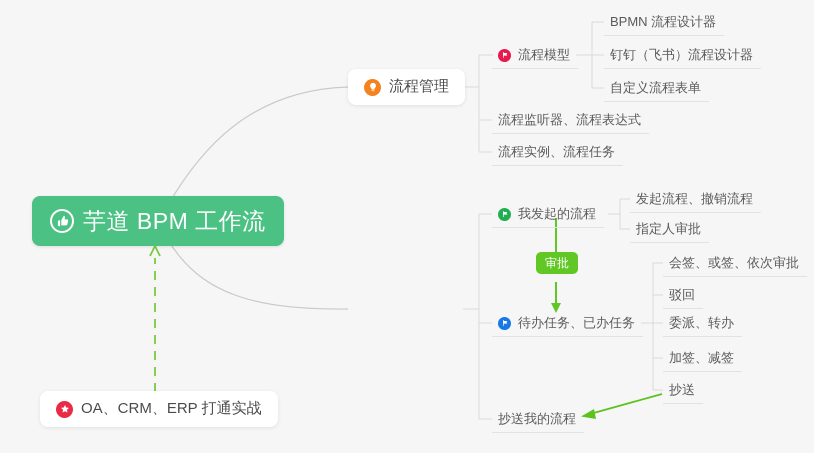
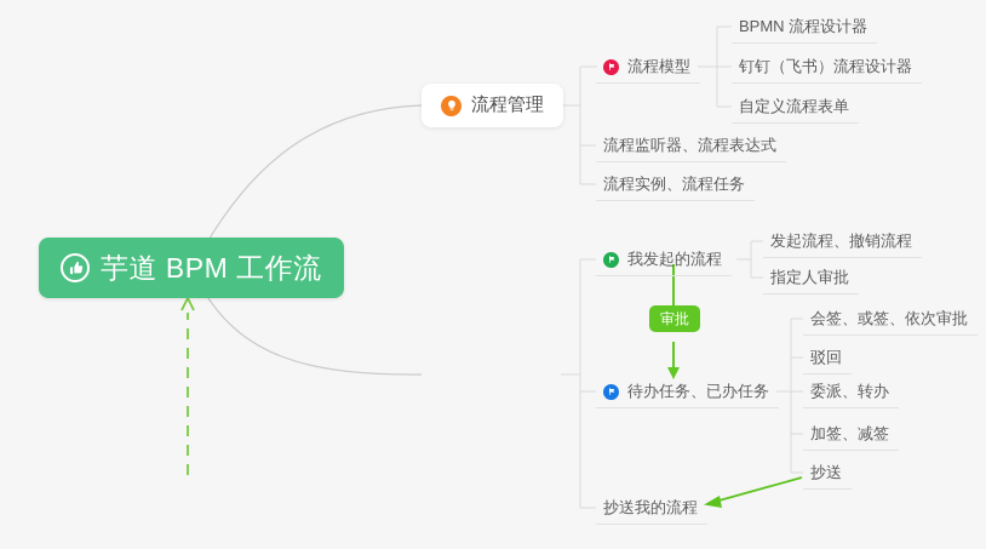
  芋道 BPM 工作流
  流程管理
  流程模型
  BPMN 流程设计器
  钉钉（飞书）流程设计器
  自定义流程表单
  流程监听器、流程表达式
  流程实例、流程任务
  我发起的流程
  发起流程、撤销流程
  指定人审批
  待办任务、已办任务
  会签、或签、依次审批
  驳回
  委派、转办
  加签、减签
  抄送
  抄送我的流程
  审批
- OA、CRM、ERP 打通实战
